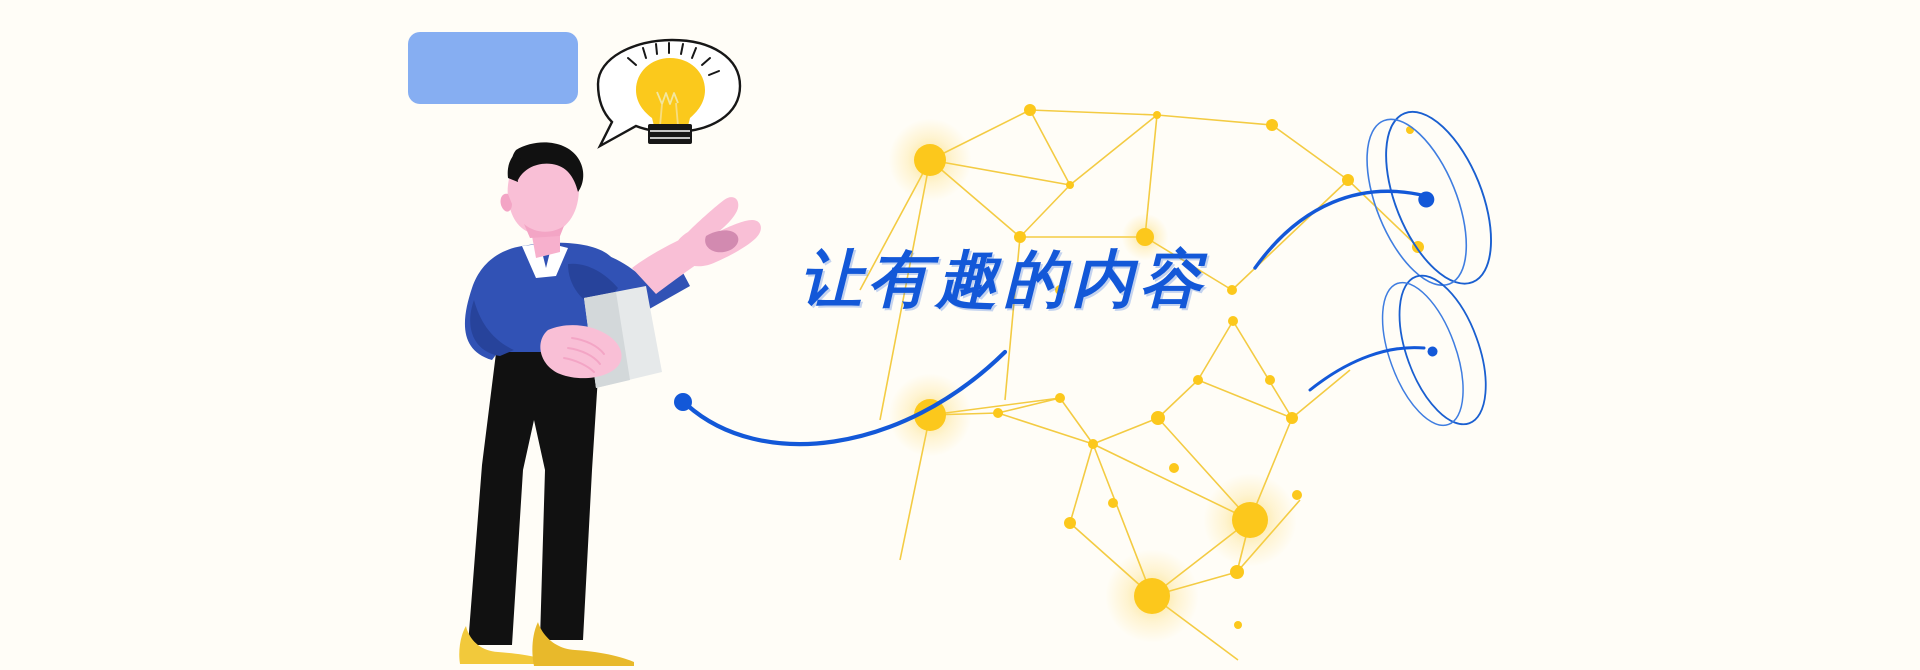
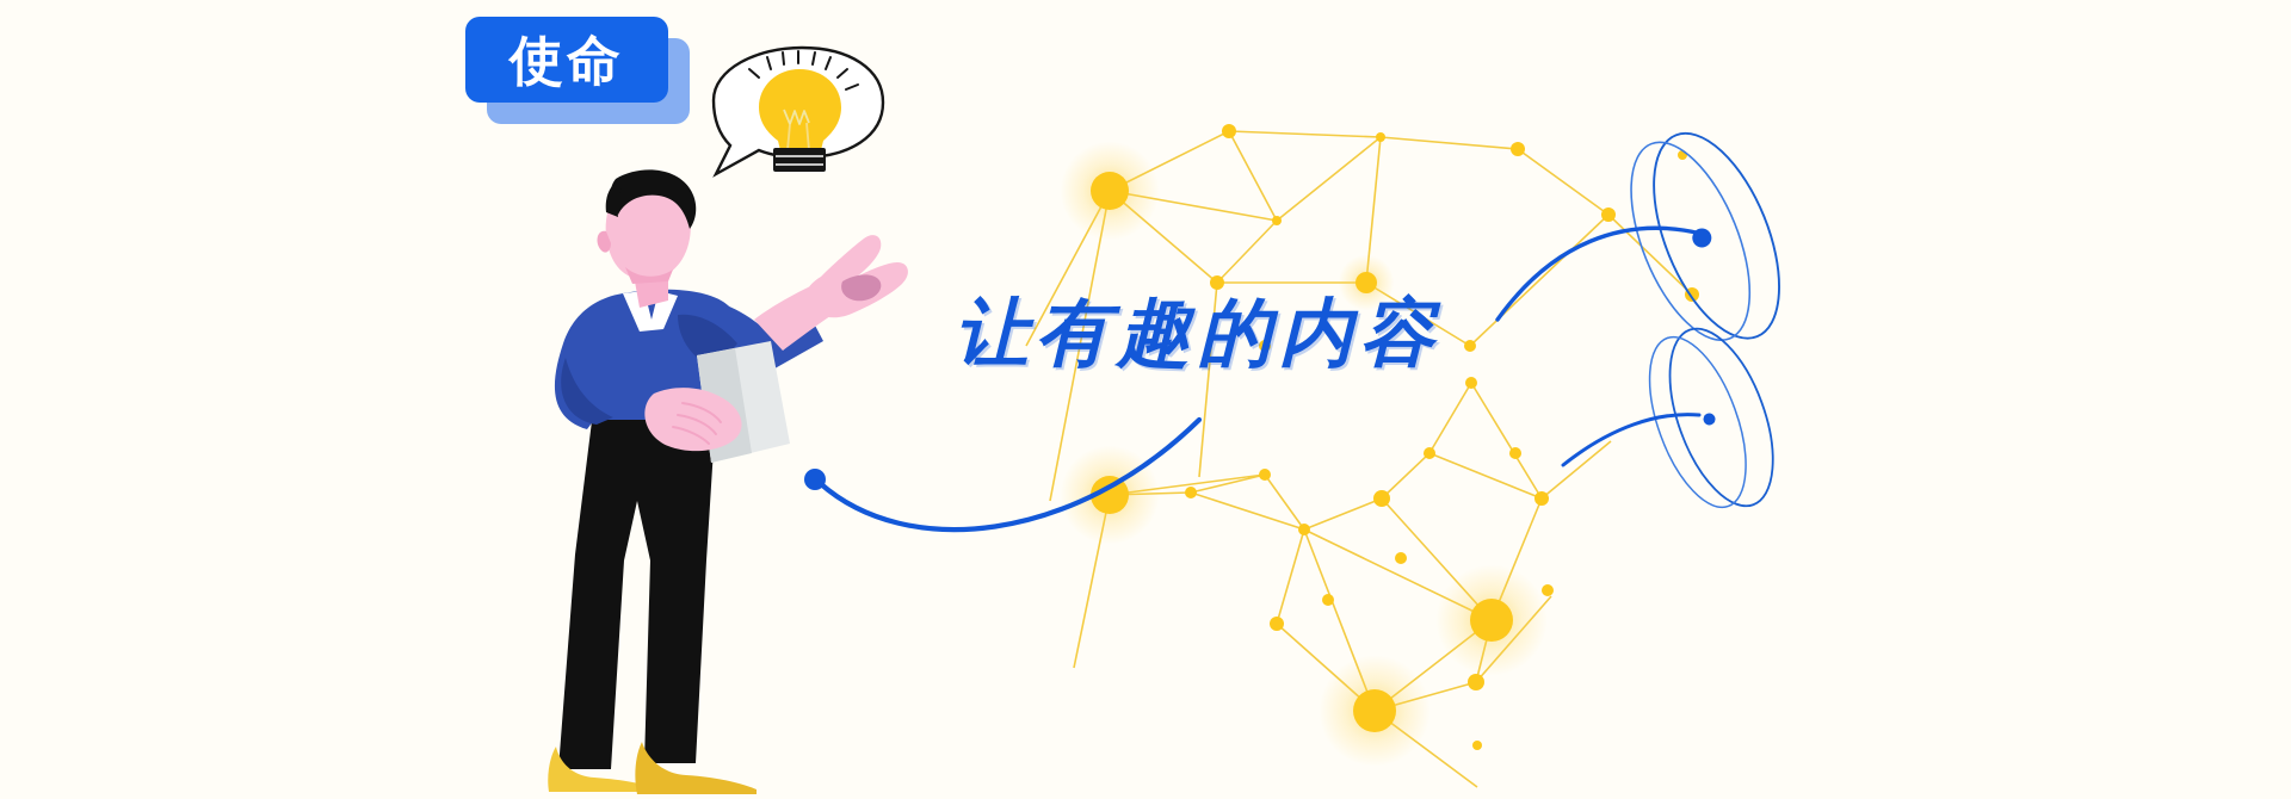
  让有趣的内容
+ 使命
